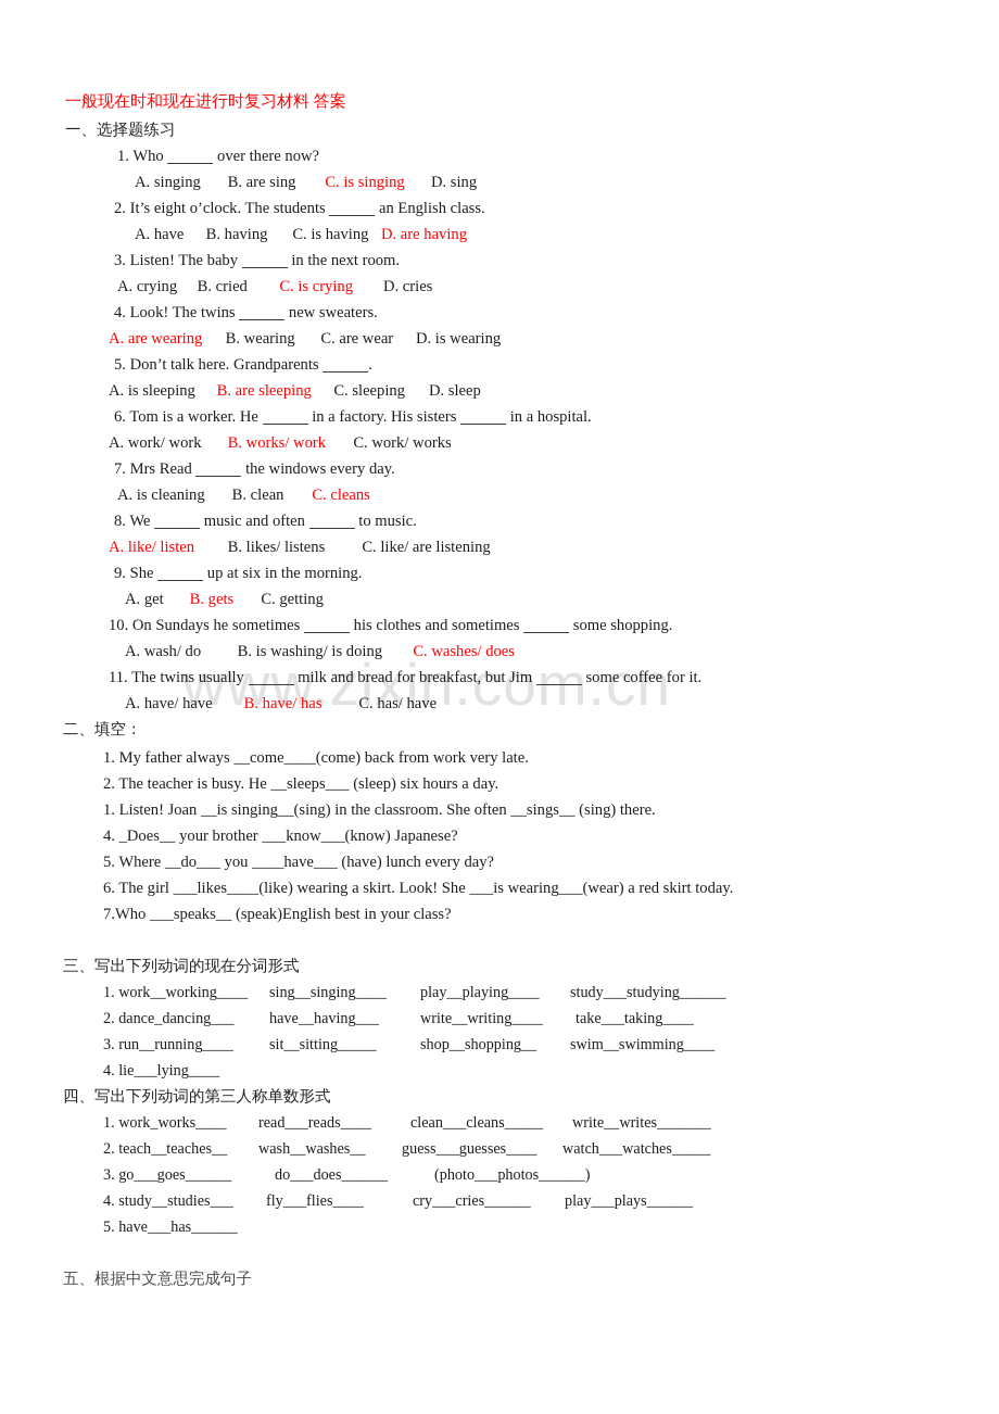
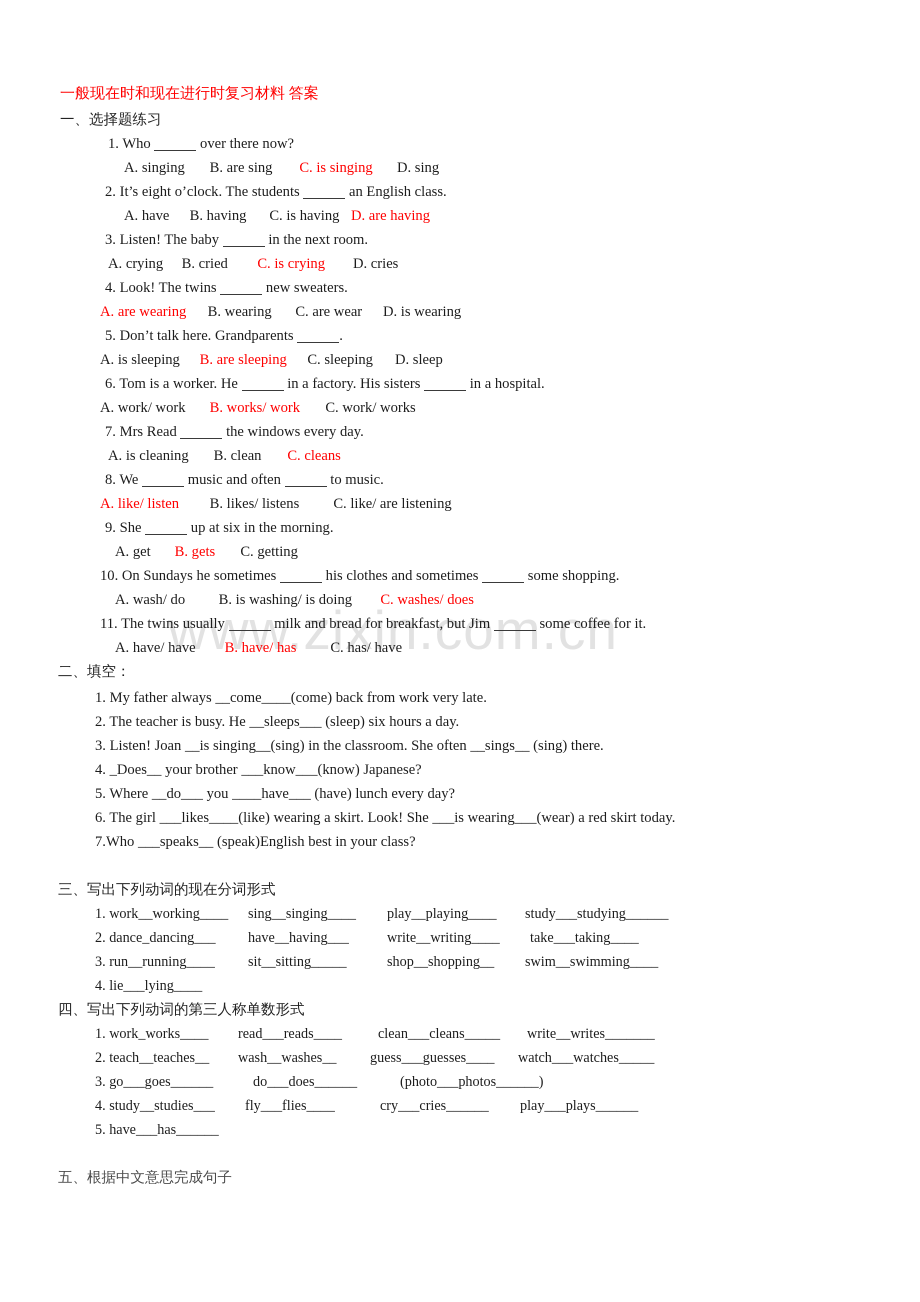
  www.zixin.com.cn
  一般现在时和现在进行时复习材料 答案
  一、选择题练习
  1. Who over there now?
  A. singing B. are sing C. is singing D. sing
  2. It’s eight o’clock. The students an English class.
  A. have B. having C. is having D. are having
  3. Listen! The baby in the next room.
  A. crying B. cried C. is crying D. cries
  4. Look! The twins new sweaters.
  A. are wearing B. wearing C. are wear D. is wearing
  5. Don’t talk here. Grandparents .
  A. is sleeping B. are sleeping C. sleeping D. sleep
  6. Tom is a worker. He in a factory. His sisters in a hospital.
  A. work/ work B. works/ work C. work/ works
  7. Mrs Read the windows every day.
  A. is cleaning B. clean C. cleans
  8. We music and often to music.
  A. like/ listen B. likes/ listens C. like/ are listening
  9. She up at six in the morning.
  A. get B. gets C. getting
  10. On Sundays he sometimes his clothes and sometimes some shopping.
  A. wash/ do B. is washing/ is doing C. washes/ does
  11. The twins usually milk and bread for breakfast, but Jim some coffee for it.
  A. have/ have B. have/ has C. has/ have
  二、填空：
  1. My father always __come____(come) back from work very late.
  2. The teacher is busy. He __sleeps___ (sleep) six hours a day.
- 1. Listen! Joan __is singing__(sing) in the classroom. She often __sings__ (sing) there.
+ 3. Listen! Joan __is singing__(sing) in the classroom. She often __sings__ (sing) there.
  4. _Does__ your brother ___know___(know) Japanese?
  5. Where __do___ you ____have___ (have) lunch every day?
  6. The girl ___likes____(like) wearing a skirt. Look! She ___is wearing___(wear) a red skirt today.
  7.Who ___speaks__ (speak)English best in your class?
  三、写出下列动词的现在分词形式
  1. work__working____
  sing__singing____
  play__playing____
  study___studying______
  2. dance_dancing___
  have__having___
  write__writing____
  take___taking____
  3. run__running____
  sit__sitting_____
  shop__shopping__
  swim__swimming____
  4. lie___lying____
  四、写出下列动词的第三人称单数形式
  1. work_works____
  read___reads____
  clean___cleans_____
  write__writes_______
  2. teach__teaches__
  wash__washes__
  guess___guesses____
  watch___watches_____
  3. go___goes______
  do___does______
  (photo___photos______)
  4. study__studies___
  fly___flies____
  cry___cries______
  play___plays______
  5. have___has______
  五、根据中文意思完成句子
